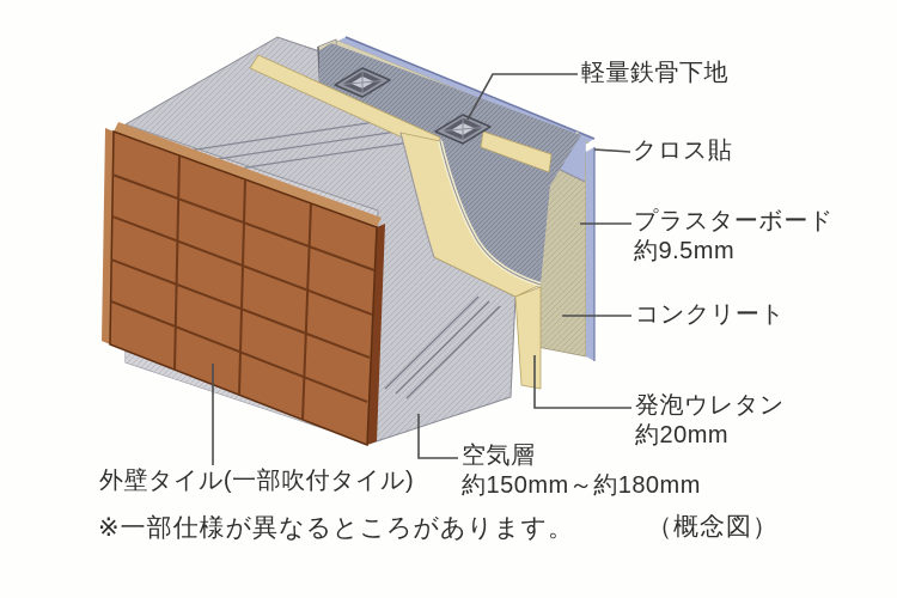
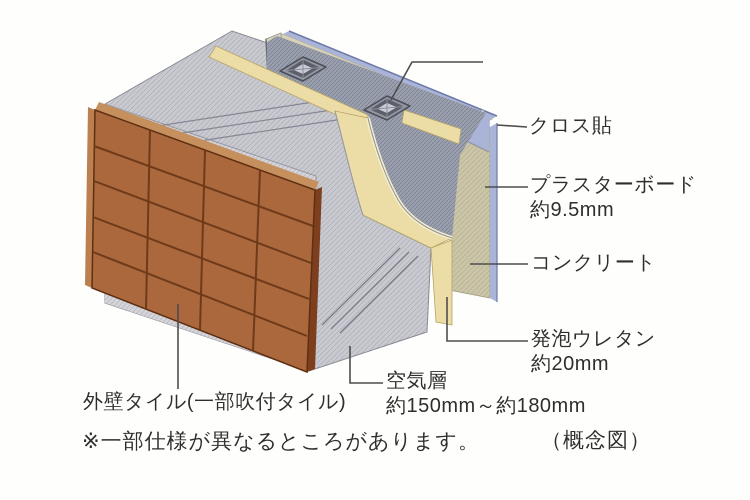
- 軽量鉄骨下地
  クロス貼
  プラスターボード
  約9.5mm
  コンクリート
  発泡ウレタン
  約20mm
  空気層
  約150mm～約180mm
  外壁タイル(一部吹付タイル)
  ※一部仕様が異なるところがあります。
  （概念図）
